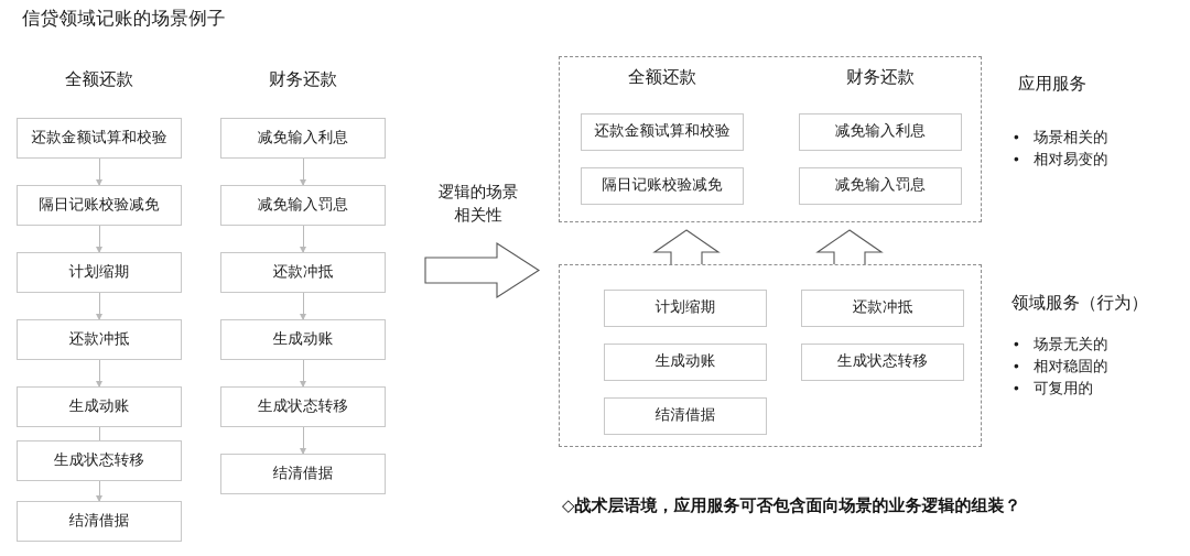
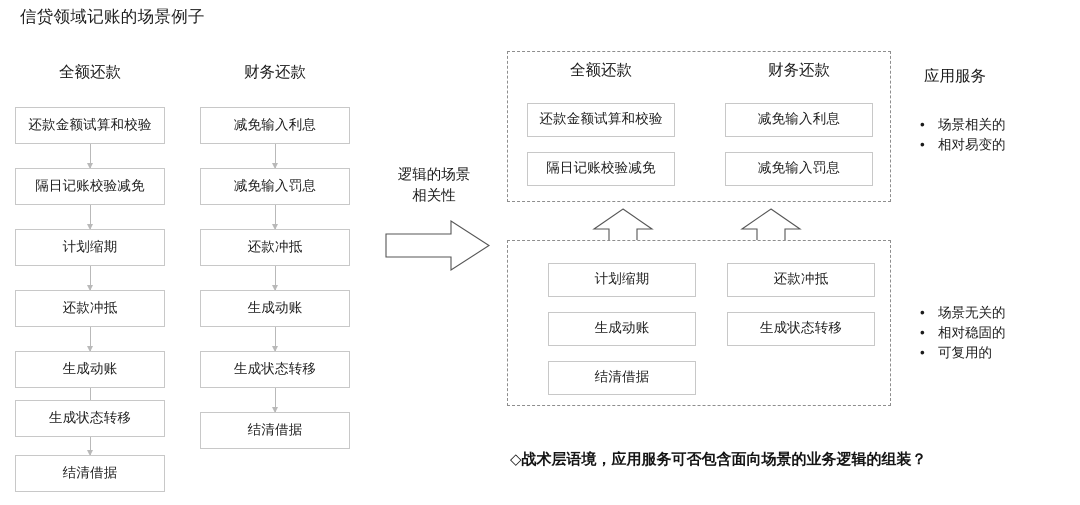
  信贷领域记账的场景例子
  全额还款
  还款金额试算和校验
  隔日记账校验减免
  计划缩期
  还款冲抵
  生成动账
  生成状态转移
  结清借据
  财务还款
  减免输入利息
  减免输入罚息
  还款冲抵
  生成动账
  生成状态转移
  结清借据
  逻辑的场景
  相关性
  全额还款
  财务还款
  还款金额试算和校验
  隔日记账校验减免
  减免输入利息
  减免输入罚息
  计划缩期
  生成动账
  结清借据
  还款冲抵
  生成状态转移
  应用服务
  •
  场景相关的
  •
  相对易变的
- 领域服务（行为）
  •
  场景无关的
  •
  相对稳固的
  •
  可复用的
  ◇战术层语境，应用服务可否包含面向场景的业务逻辑的组装？
